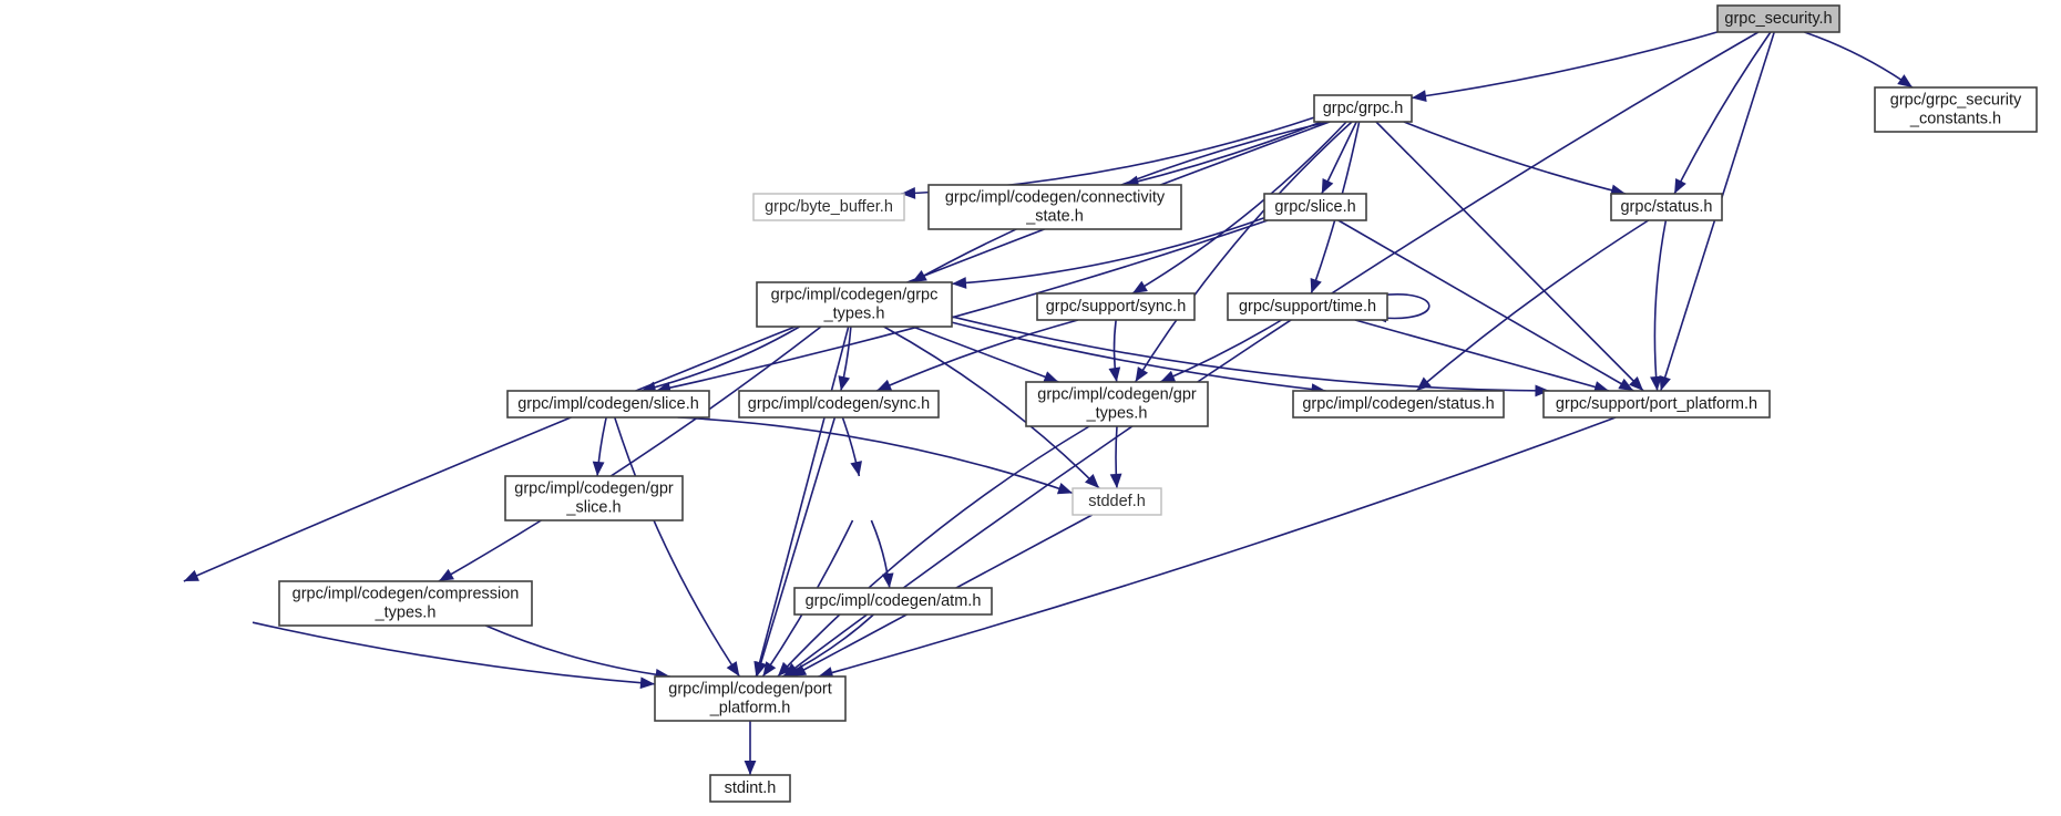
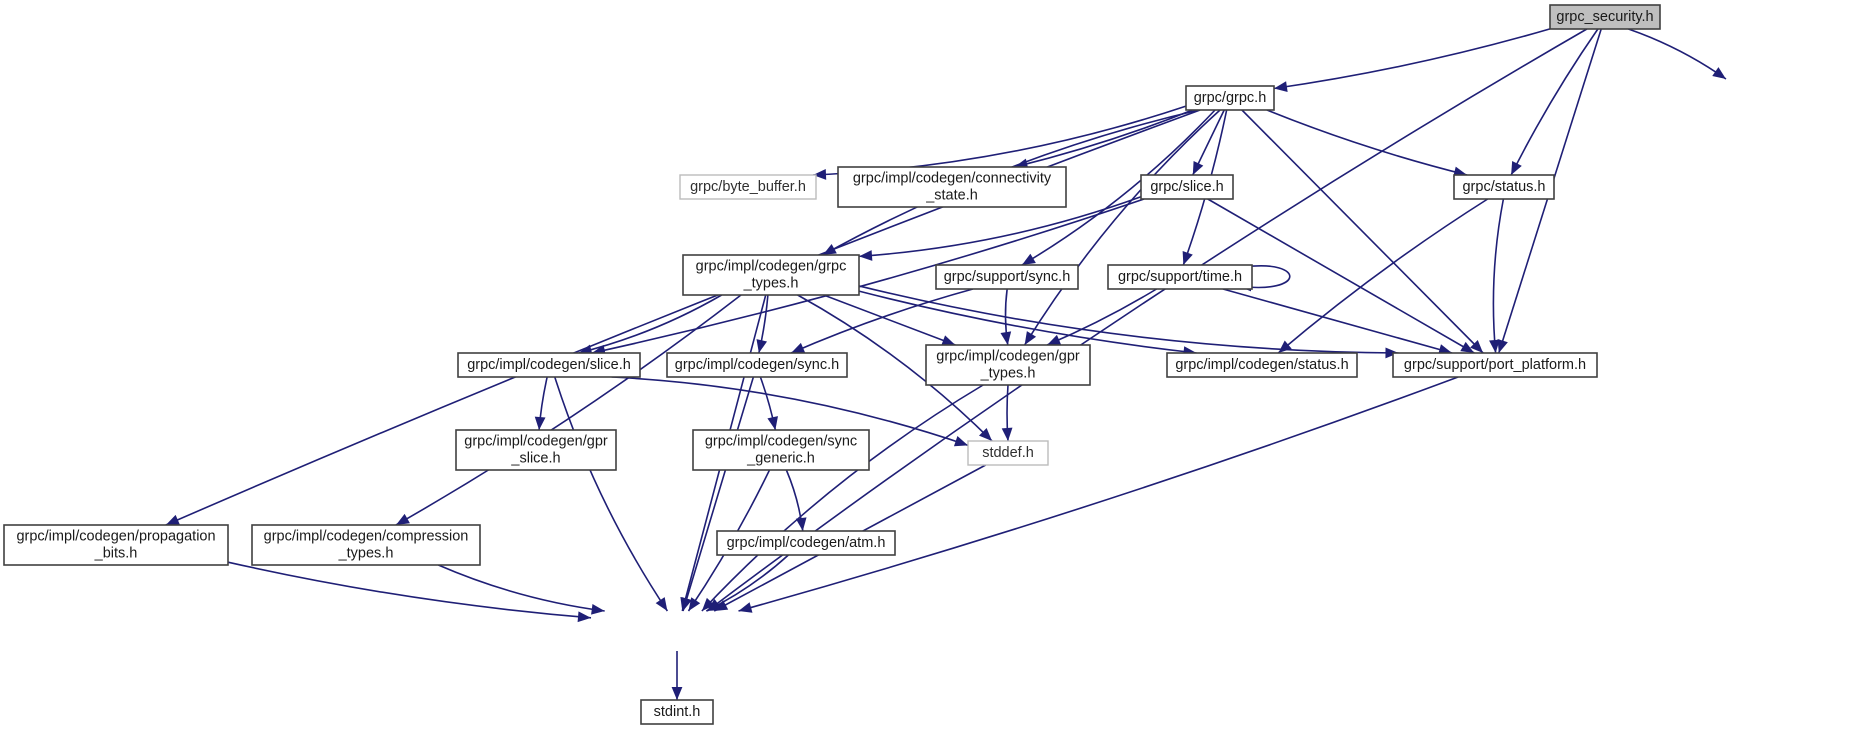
  grpc_security.h
- grpc/grpc_security
- _constants.h
  grpc/grpc.h
  grpc/byte_buffer.h
  grpc/impl/codegen/connectivity
  _state.h
  grpc/slice.h
  grpc/status.h
  grpc/impl/codegen/grpc
  _types.h
  grpc/support/sync.h
  grpc/support/time.h
  grpc/impl/codegen/slice.h
  grpc/impl/codegen/sync.h
  grpc/impl/codegen/gpr
  _types.h
  grpc/impl/codegen/status.h
  grpc/support/port_platform.h
  grpc/impl/codegen/gpr
  _slice.h
+ grpc/impl/codegen/sync
+ _generic.h
  stddef.h
+ grpc/impl/codegen/propagation
+ _bits.h
  grpc/impl/codegen/compression
  _types.h
  grpc/impl/codegen/atm.h
- grpc/impl/codegen/port
- _platform.h
  stdint.h
